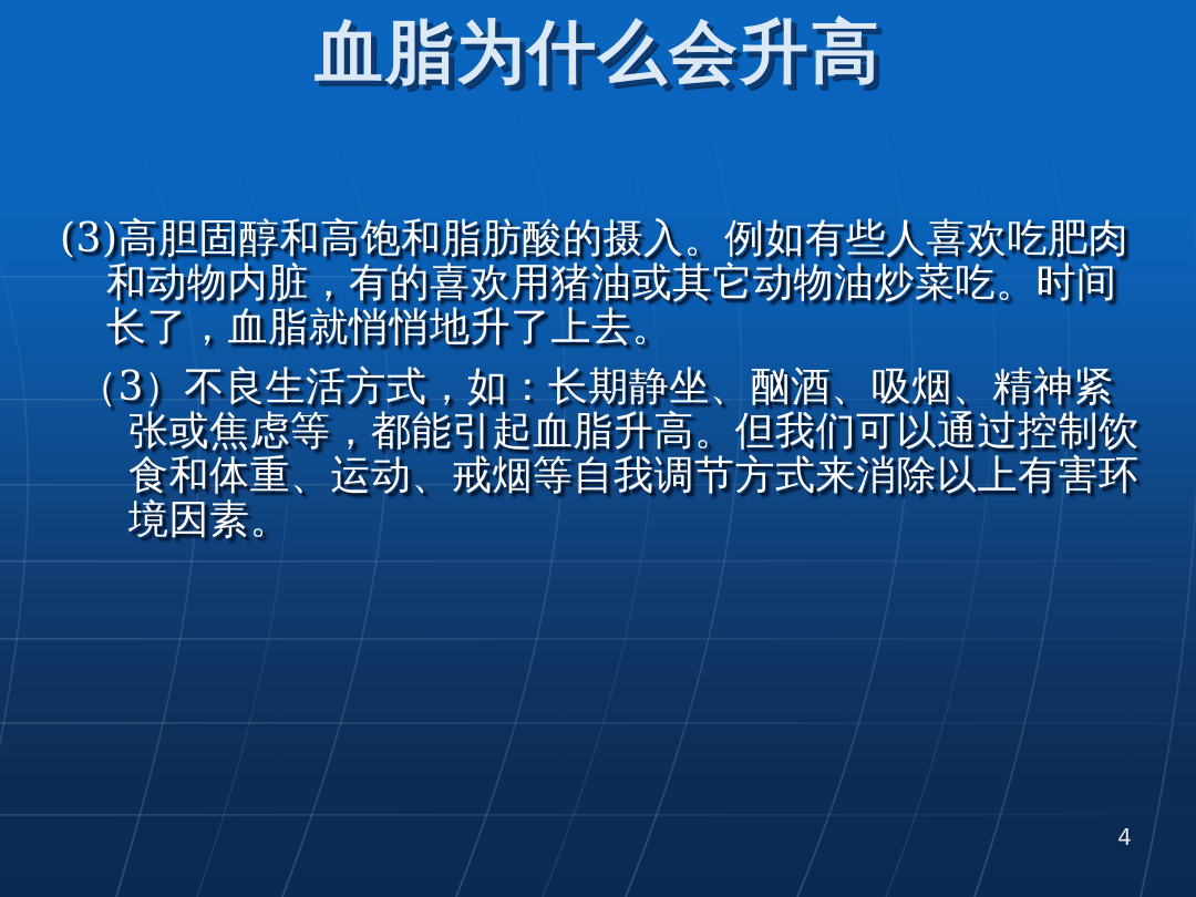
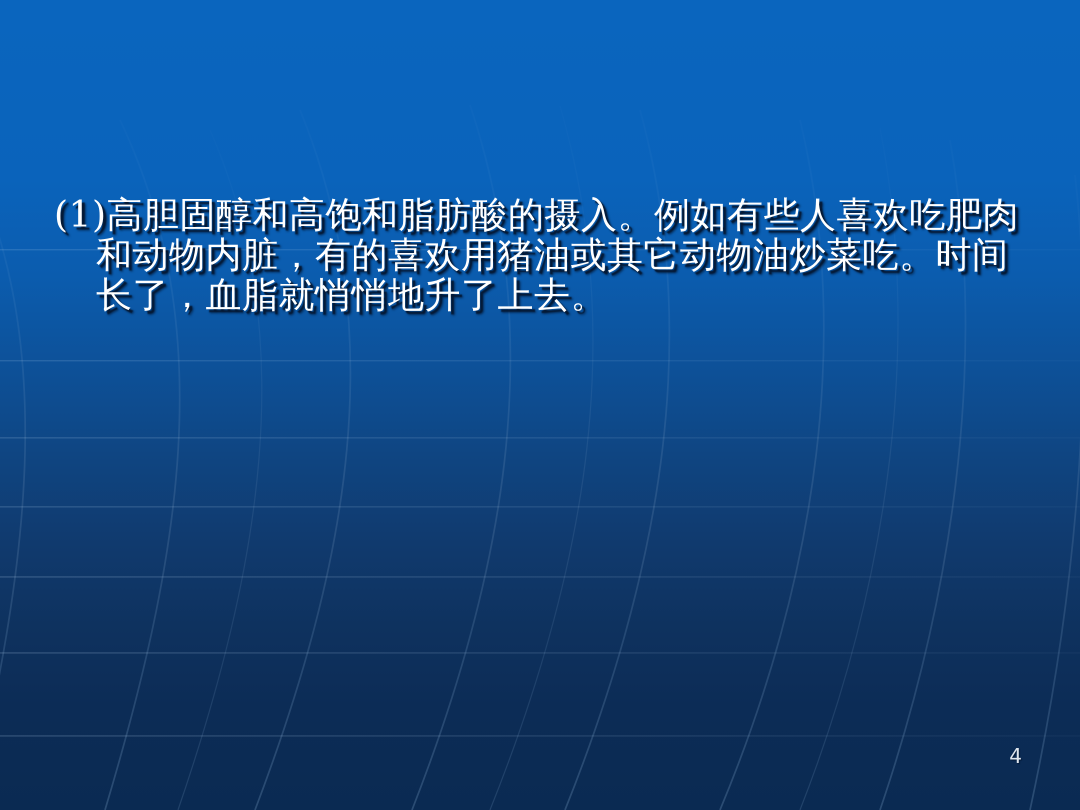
- 血脂为什么会升高
- (3)高胆固醇和高饱和脂肪酸的摄入。例如有些人喜欢吃肥肉和动物内脏，有的喜欢用猪油或其它动物油炒菜吃。时间长了，血脂就悄悄地升了上去。
+ (1)高胆固醇和高饱和脂肪酸的摄入。例如有些人喜欢吃肥肉和动物内脏，有的喜欢用猪油或其它动物油炒菜吃。时间长了，血脂就悄悄地升了上去。
- （3）不良生活方式，如：长期静坐、酗酒、吸烟、精神紧张或焦虑等，都能引起血脂升高。但我们可以通过控制饮食和体重、运动、戒烟等自我调节方式来消除以上有害环境因素。
  4
